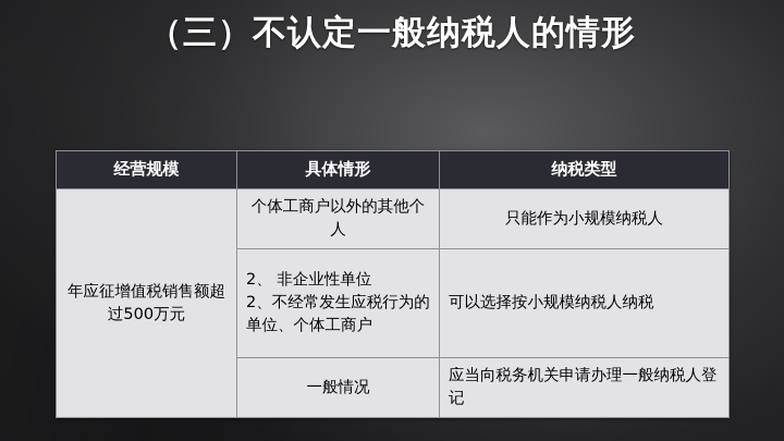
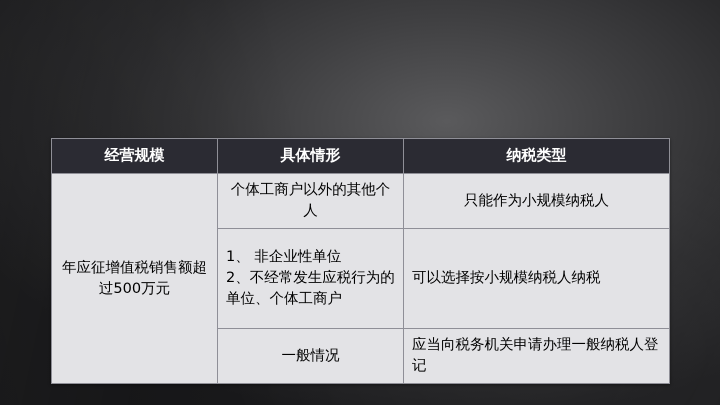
- （三）不认定一般纳税人的情形
  经营规模	具体情形	纳税类型
  年应征增值税销售额超过500万元	个体工商户以外的其他个人	只能作为小规模纳税人
- 2、 非企业性单位 2、不经常发生应税行为的单位、个体工商户	可以选择按小规模纳税人纳税
+ 1、 非企业性单位 2、不经常发生应税行为的单位、个体工商户	可以选择按小规模纳税人纳税
  一般情况	应当向税务机关申请办理一般纳税人登记
